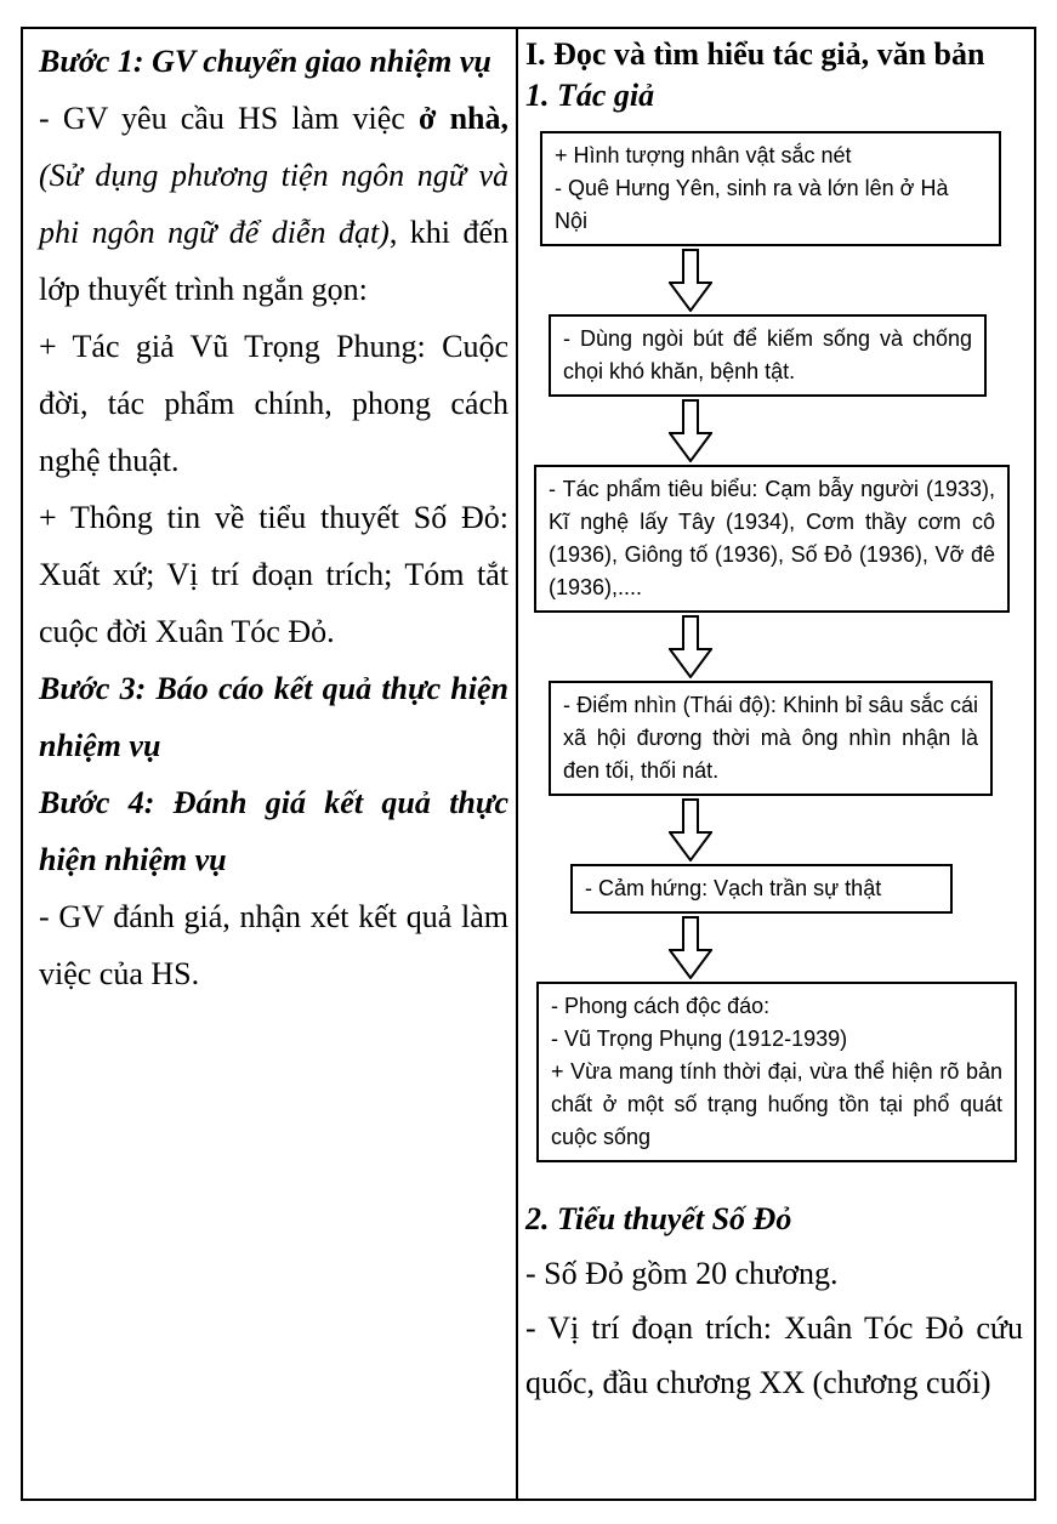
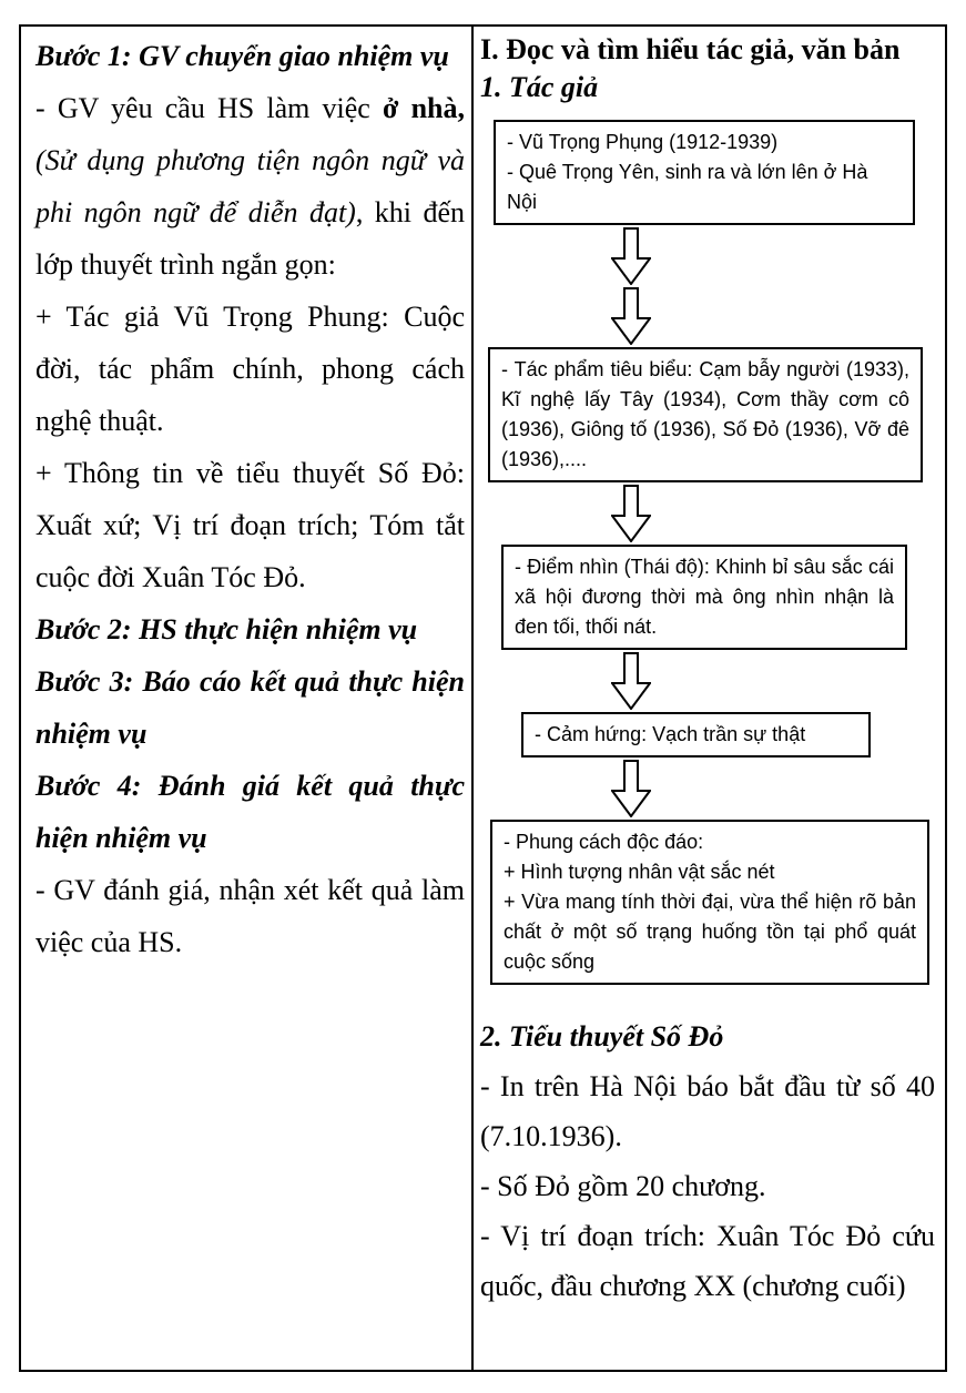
  Bước 1: GV chuyển giao nhiệm vụ
  - GV yêu cầu HS làm việc ở nhà, (Sử dụng phương tiện ngôn ngữ và phi ngôn ngữ để diễn đạt), khi đến lớp thuyết trình ngắn gọn:
  + Tác giả Vũ Trọng Phung: Cuộc đời, tác phẩm chính, phong cách nghệ thuật.
  + Thông tin về tiểu thuyết Số Đỏ: Xuất xứ; Vị trí đoạn trích; Tóm tắt cuộc đời Xuân Tóc Đỏ.
+ Bước 2: HS thực hiện nhiệm vụ
  Bước 3: Báo cáo kết quả thực hiện nhiệm vụ
  Bước 4: Đánh giá kết quả thực hiện nhiệm vụ
  - GV đánh giá, nhận xét kết quả làm việc của HS.
  I. Đọc và tìm hiểu tác giả, văn bản
  1. Tác giả
- + Hình tượng nhân vật sắc nét
+ - Vũ Trọng Phụng (1912-1939)
- - Quê Hưng Yên, sinh ra và lớn lên ở Hà Nội
+ - Quê Trọng Yên, sinh ra và lớn lên ở Hà Nội
- - Dùng ngòi bút để kiếm sống và chống chọi khó khăn, bệnh tật.
  - Tác phẩm tiêu biểu: Cạm bẫy người (1933), Kĩ nghệ lấy Tây (1934), Cơm thầy cơm cô (1936), Giông tố (1936), Số Đỏ (1936), Vỡ đê (1936),....
  - Điểm nhìn (Thái độ): Khinh bỉ sâu sắc cái xã hội đương thời mà ông nhìn nhận là đen tối, thối nát.
  - Cảm hứng: Vạch trần sự thật
- - Phong cách độc đáo:
+ - Phung cách độc đáo:
- - Vũ Trọng Phụng (1912-1939)
+ + Hình tượng nhân vật sắc nét
  + Vừa mang tính thời đại, vừa thể hiện rõ bản chất ở một số trạng huống tồn tại phổ quát cuộc sống
  2. Tiểu thuyết Số Đỏ
+ - In trên Hà Nội báo bắt đầu từ số 40 (7.10.1936).
  - Số Đỏ gồm 20 chương.
  - Vị trí đoạn trích: Xuân Tóc Đỏ cứu quốc, đầu chương XX (chương cuối)
